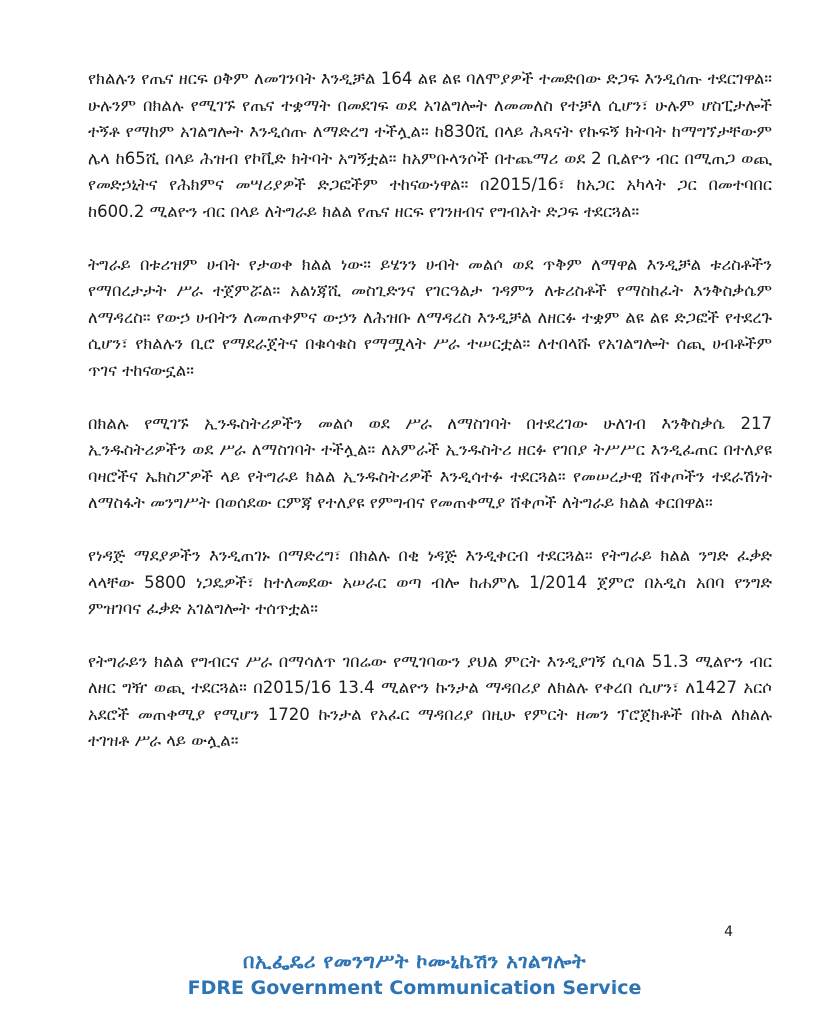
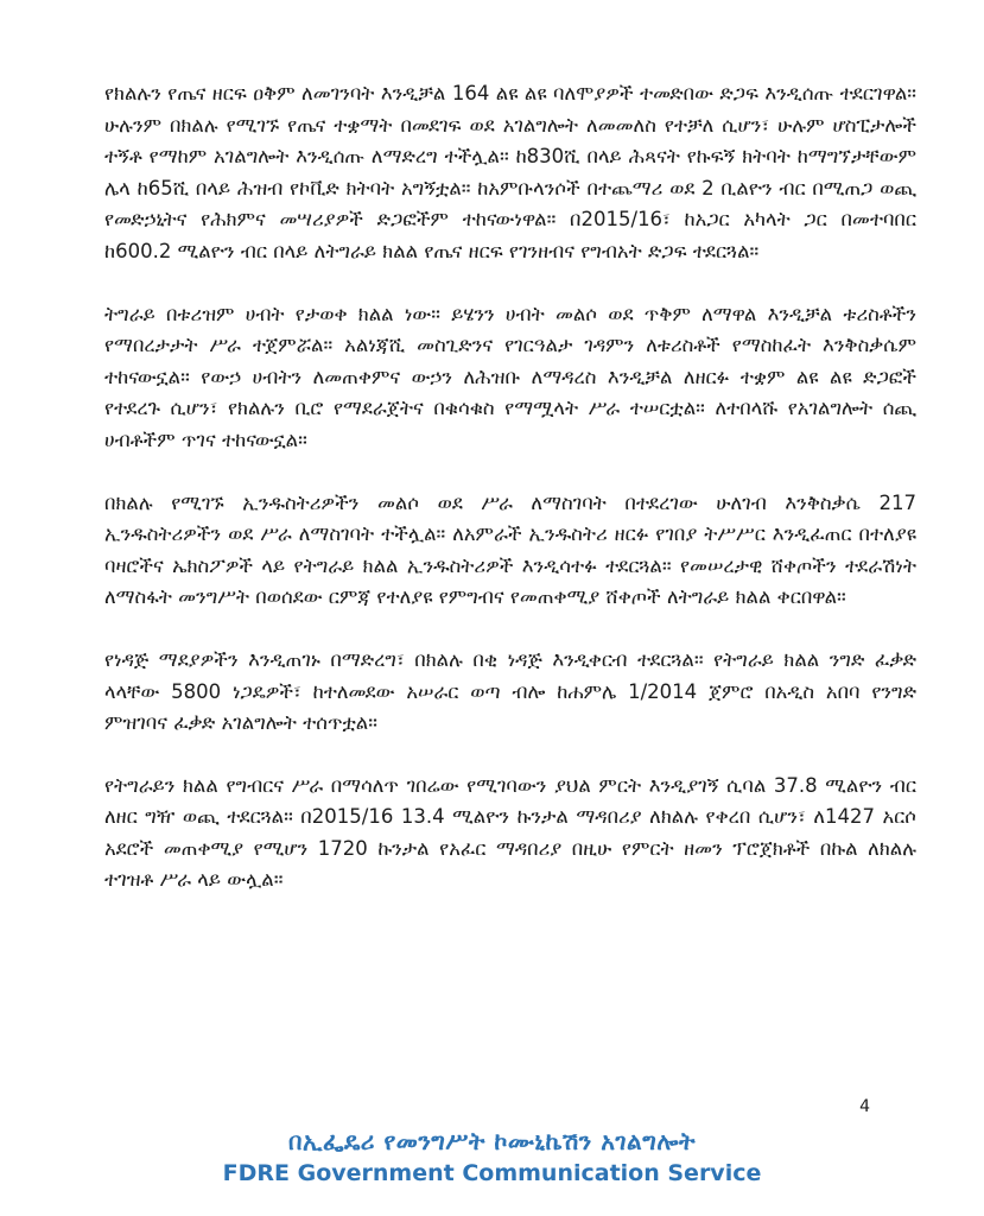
  የክልሉን የጤና ዘርፍ ዐቅም ለመገንባት እንዲቻል 164 ልዩ ልዩ ባለሞያዎች ተመድበው ድጋፍ እንዲሰጡ ተደርገዋል። ሁሉንም በክልሉ የሚገኙ የጤና ተቋማት በመደገፍ ወደ አገልግሎት ለመመለስ የተቻለ ሲሆን፣ ሁሉም ሆስፒታሎች ተኝቶ የማከም አገልግሎት እንዲሰጡ ለማድረግ ተችሏል። ከ830ሺ በላይ ሕጻናት የኩፍኝ ክትባት ከማግኘታቸውም ሌላ ከ65ሺ በላይ ሕዝብ የኮቪድ ክትባት አግኝቷል። ከአምቡላንሶች በተጨማሪ ወደ 2 ቢልዮን ብር በሚጠጋ ወጪ የመድኃኒትና የሕክምና መሣሪያዎች ድጋፎችም ተከናውነዋል። በ2015/16፣ ከአጋር አካላት ጋር በመተባበር ከ600.2 ሚልዮን ብር በላይ ለትግራይ ክልል የጤና ዘርፍ የገንዘብና የግብአት ድጋፍ ተደርጓል።
- ትግራይ በቱሪዝም ሀብት የታወቀ ክልል ነው። ይሄንን ሀብት መልሶ ወደ ጥቅም ለማዋል እንዲቻል ቱሪስቶችን የማበረታታት ሥራ ተጀምሯል። አልነጃሺ መስጊድንና የገርዓልታ ገዳምን ለቱሪስቶች የማስከፈት እንቅስቃሴም ለማዳረስ። የውኃ ሀብትን ለመጠቀምና ውኃን ለሕዝቡ ለማዳረስ እንዲቻል ለዘርፉ ተቋም ልዩ ልዩ ድጋፎች የተደረጉ ሲሆን፣ የክልሉን ቢሮ የማደራጀትና በቁሳቁስ የማሟላት ሥራ ተሠርቷል። ለተበላሹ የአገልግሎት ሰጪ ሀብቶችም ጥገና ተከናውኗል።
+ ትግራይ በቱሪዝም ሀብት የታወቀ ክልል ነው። ይሄንን ሀብት መልሶ ወደ ጥቅም ለማዋል እንዲቻል ቱሪስቶችን የማበረታታት ሥራ ተጀምሯል። አልነጃሺ መስጊድንና የገርዓልታ ገዳምን ለቱሪስቶች የማስከፈት እንቅስቃሴም ተከናውኗል። የውኃ ሀብትን ለመጠቀምና ውኃን ለሕዝቡ ለማዳረስ እንዲቻል ለዘርፉ ተቋም ልዩ ልዩ ድጋፎች የተደረጉ ሲሆን፣ የክልሉን ቢሮ የማደራጀትና በቁሳቁስ የማሟላት ሥራ ተሠርቷል። ለተበላሹ የአገልግሎት ሰጪ ሀብቶችም ጥገና ተከናውኗል።
  በክልሉ የሚገኙ ኢንዱስትሪዎችን መልሶ ወደ ሥራ ለማስገባት በተደረገው ሁለገብ እንቅስቃሴ 217 ኢንዱስትሪዎችን ወደ ሥራ ለማስገባት ተችሏል። ለአምራች ኢንዱስትሪ ዘርፉ የገበያ ትሥሥር እንዲፈጠር በተለያዩ ባዛሮችና ኤክስፖዎች ላይ የትግራይ ክልል ኢንዱስትሪዎች እንዲሳተፉ ተደርጓል። የመሠረታዊ ሸቀጦችን ተደራሽነት ለማስፋት መንግሥት በወሰደው ርምጃ የተለያዩ የምግብና የመጠቀሚያ ሸቀጦች ለትግራይ ክልል ቀርበዋል።
  የነዳጅ ማደያዎችን እንዲጠገኑ በማድረግ፣ በክልሉ በቂ ነዳጅ እንዲቀርብ ተደርጓል። የትግራይ ክልል ንግድ ፈቃድ ላላቸው 5800 ነጋዴዎች፣ ከተለመደው አሠራር ወጣ ብሎ ከሐምሌ 1/2014 ጀምሮ በአዲስ አበባ የንግድ ምዝገባና ፈቃድ አገልግሎት ተሰጥቷል።
- የትግራይን ክልል የግብርና ሥራ በማሳለጥ ገበሬው የሚገባውን ያህል ምርት እንዲያገኝ ሲባል 51.3 ሚልዮን ብር ለዘር ግዥ ወጪ ተደርጓል። በ2015/16 13.4 ሚልዮን ኩንታል ማዳበሪያ ለክልሉ የቀረበ ሲሆን፣ ለ1427 አርሶ አደሮች መጠቀሚያ የሚሆን 1720 ኩንታል የአፈር ማዳበሪያ በዚሁ የምርት ዘመን ፕሮጀክቶች በኩል ለክልሉ ተገዝቶ ሥራ ላይ ውሏል።
+ የትግራይን ክልል የግብርና ሥራ በማሳለጥ ገበሬው የሚገባውን ያህል ምርት እንዲያገኝ ሲባል 37.8 ሚልዮን ብር ለዘር ግዥ ወጪ ተደርጓል። በ2015/16 13.4 ሚልዮን ኩንታል ማዳበሪያ ለክልሉ የቀረበ ሲሆን፣ ለ1427 አርሶ አደሮች መጠቀሚያ የሚሆን 1720 ኩንታል የአፈር ማዳበሪያ በዚሁ የምርት ዘመን ፕሮጀክቶች በኩል ለክልሉ ተገዝቶ ሥራ ላይ ውሏል።
  4
  በኢፌዴሪ የመንግሥት ኮሙኒኬሽን አገልግሎት
  FDRE Government Communication Service
